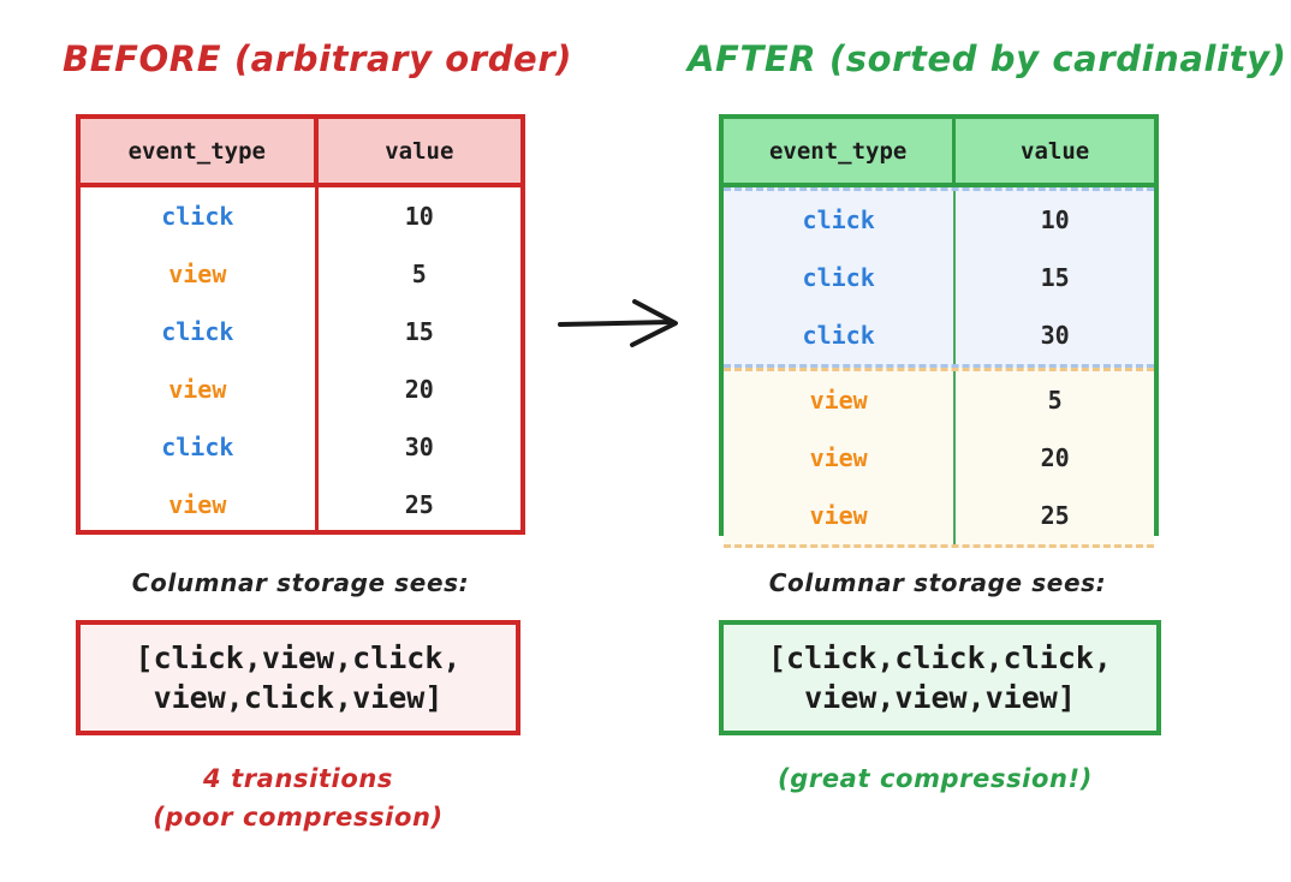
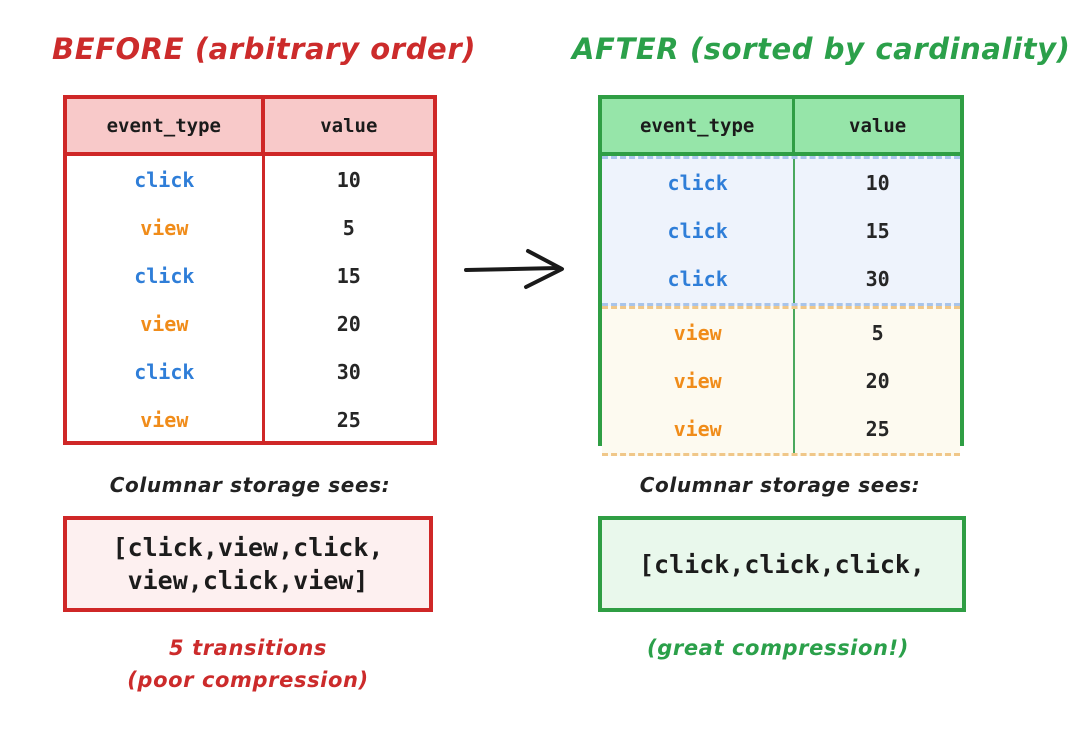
  BEFORE (arbitrary order)
  event_type
  value
  click
  10
  view
  5
  click
  15
  view
  20
  click
  30
  view
  25
  Columnar storage sees:
  [click,view,click,
  view,click,view]
- 4 transitions
+ 5 transitions
  (poor compression)
  AFTER (sorted by cardinality)
  event_type
  value
  click
  10
  click
  15
  click
  30
  view
  5
  view
  20
  view
  25
  Columnar storage sees:
  [click,click,click,
- view,view,view]
  (great compression!)
